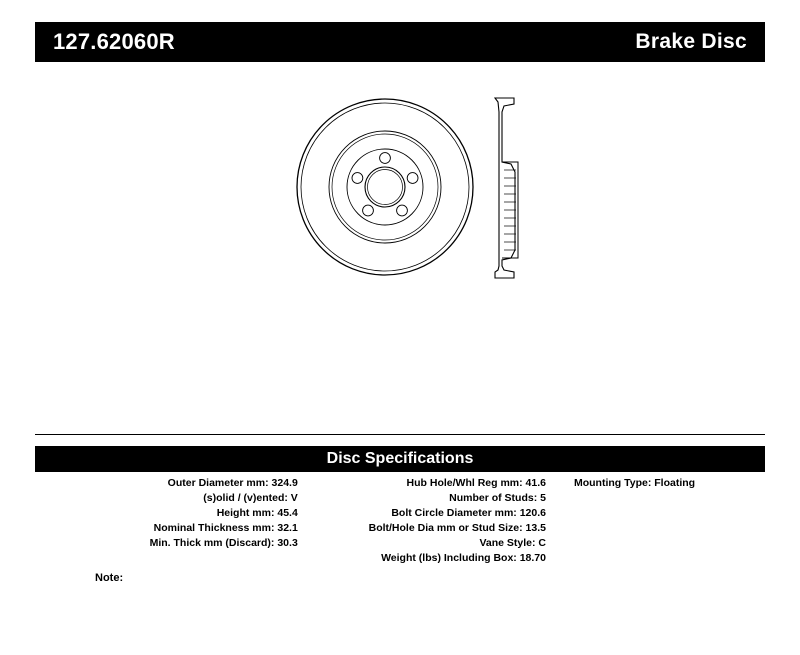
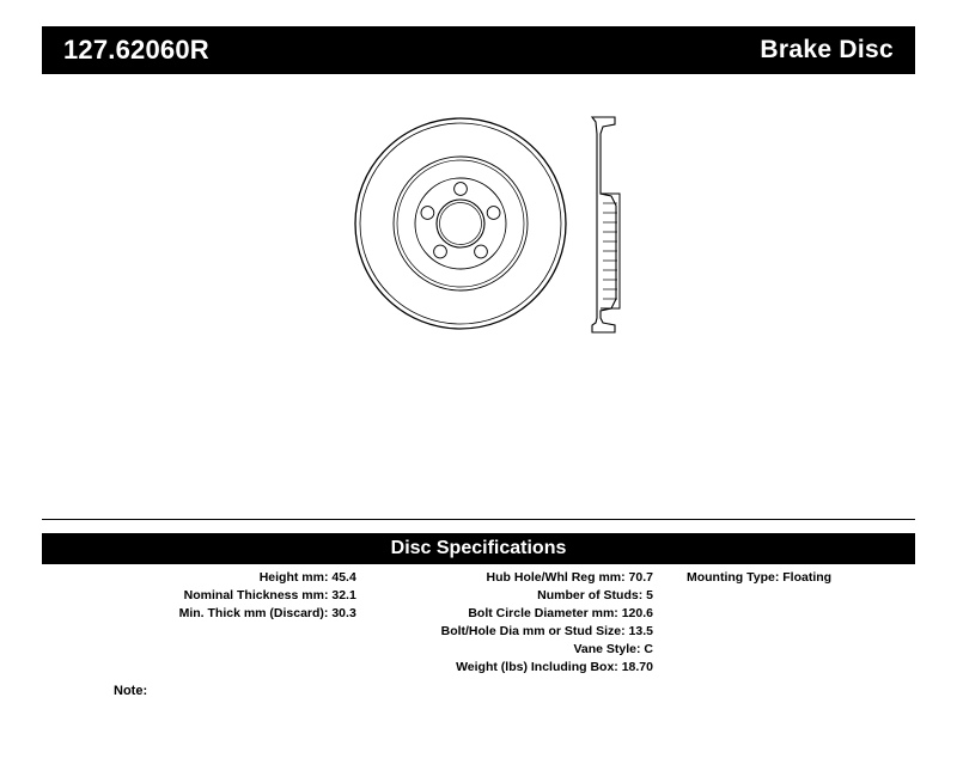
  127.62060R
  Brake Disc
  Disc Specifications
- Outer Diameter mm: 324.9
- (s)olid / (v)ented: V
  Height mm: 45.4
  Nominal Thickness mm: 32.1
  Min. Thick mm (Discard): 30.3
- Hub Hole/Whl Reg mm: 41.6
+ Hub Hole/Whl Reg mm: 70.7
  Number of Studs: 5
  Bolt Circle Diameter mm: 120.6
  Bolt/Hole Dia mm or Stud Size: 13.5
  Vane Style: C
  Weight (lbs) Including Box: 18.70
  Mounting Type: Floating
  Note:
